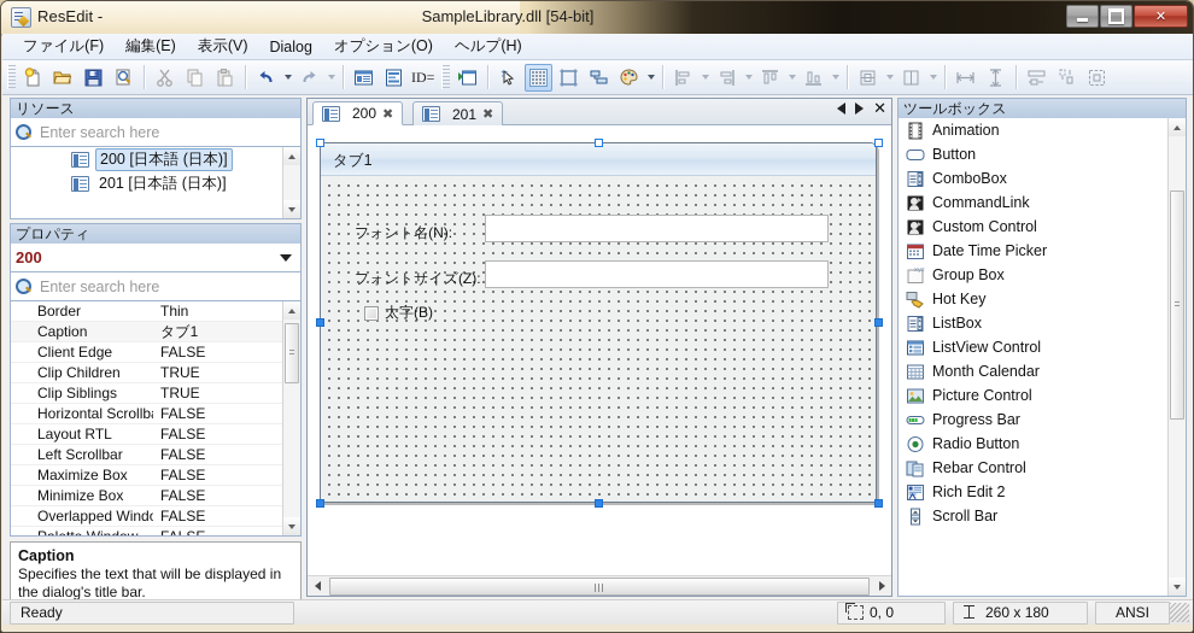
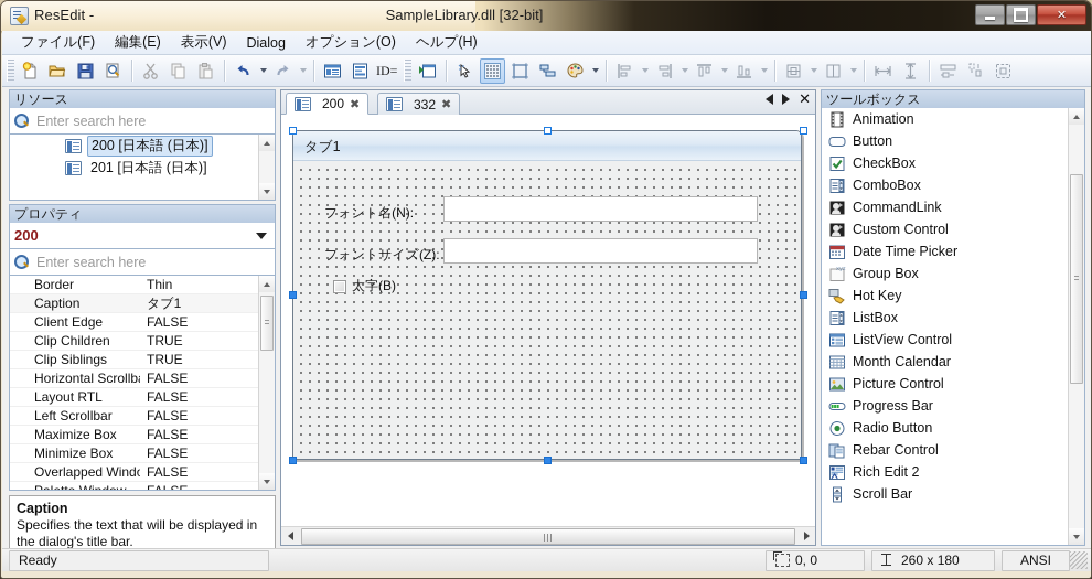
  ResEdit -
- SampleLibrary.dll [54-bit]
+ SampleLibrary.dll [32-bit]
  ✕
  ファイル(F)
  編集(E)
  表示(V)
  Dialog
  オプション(O)
  ヘルプ(H)
  ID=
  リソース
  Enter search here
  200 [日本語 (日本)]
  201 [日本語 (日本)]
  プロパティ
  200
  Enter search here
  Border
  Thin
  Caption
  タブ1
  Client Edge
  FALSE
  Clip Children
  TRUE
  Clip Siblings
  TRUE
  Horizontal Scrollb
  FALSE
  Layout RTL
  FALSE
  Left Scrollbar
  FALSE
  Maximize Box
  FALSE
  Minimize Box
  FALSE
  Overlapped Wind
  FALSE
  Caption
  Specifies the text that will be displayed in the dialog's title bar.
  200
  ✖
- 201
+ 332
  ✖
  ✕
  タブ1
  フォント名(N):
  フォントサイズ(Z):
  太字(B)
  ツールボックス
  Animation
  Button
+ CheckBox
  ComboBox
  CommandLink
  Custom Control
  Date Time Picker
  Group Box
  Hot Key
  ListBox
  ListView Control
  Month Calendar
  Picture Control
  Progress Bar
  Radio Button
  Rebar Control
  Rich Edit 2
  Scroll Bar
  Ready
  0, 0
  260 x 180
  ANSI
